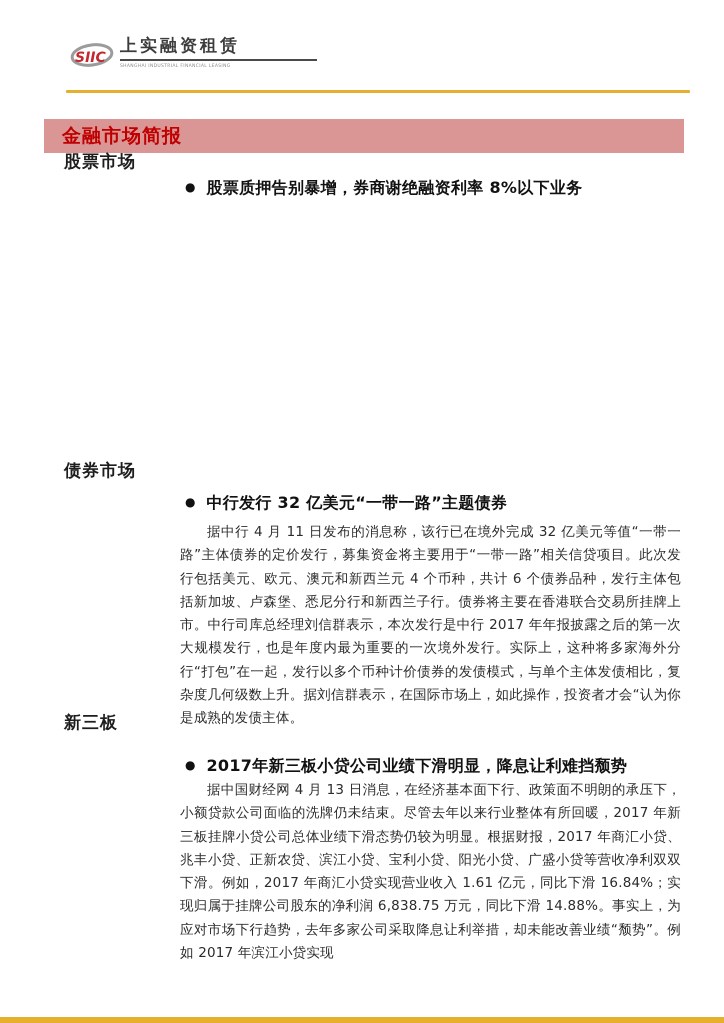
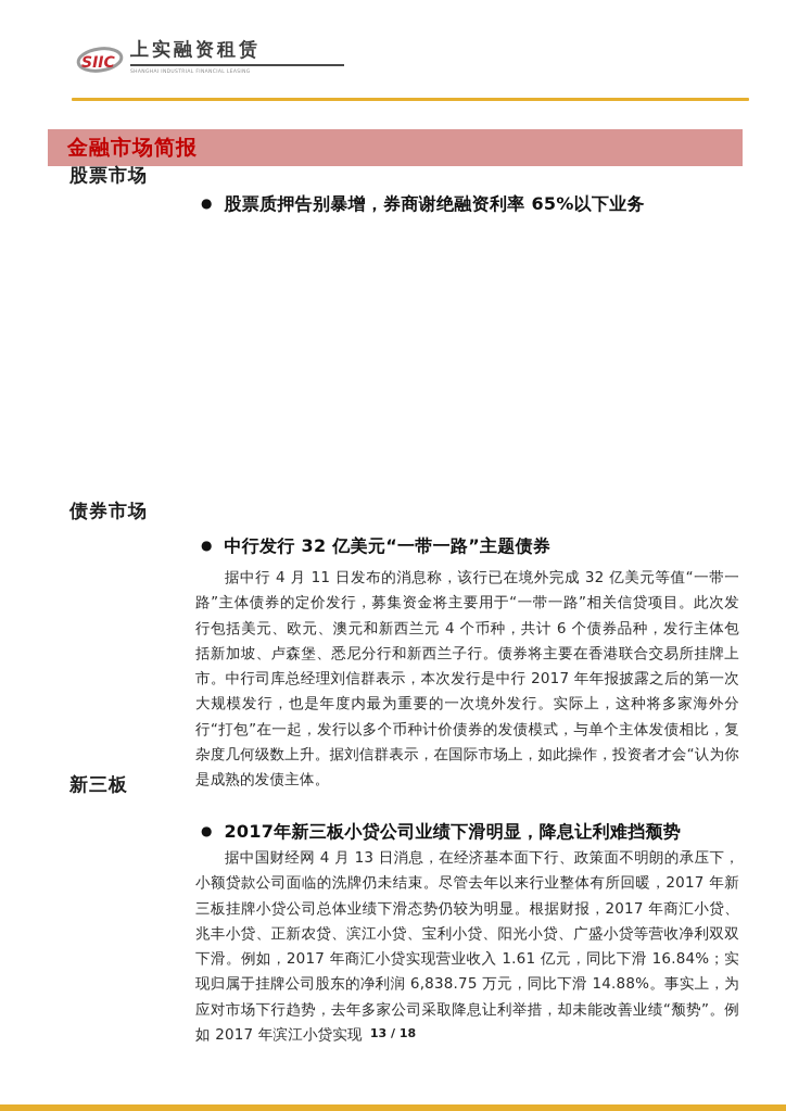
  SIIC
  上实融资租赁
  金融市场简报
  股票市场
  ●
- 股票质押告别暴增，券商谢绝融资利率 8%以下业务
+ 股票质押告别暴增，券商谢绝融资利率 65%以下业务
  债券市场
  ●
  中行发行 32 亿美元“一带一路”主题债券
  据中行 4 月 11 日发布的消息称，该行已在境外完成 32 亿美元等值“一带一路”主体债券的定价发行，募集资金将主要用于“一带一路”相关信贷项目。此次发行包括美元、欧元、澳元和新西兰元 4 个币种，共计 6 个债券品种，发行主体包括新加坡、卢森堡、悉尼分行和新西兰子行。债券将主要在香港联合交易所挂牌上市。中行司库总经理刘信群表示，本次发行是中行 2017 年年报披露之后的第一次大规模发行，也是年度内最为重要的一次境外发行。实际上，这种将多家海外分行“打包”在一起，发行以多个币种计价债券的发债模式，与单个主体发债相比，复杂度几何级数上升。据刘信群表示，在国际市场上，如此操作，投资者才会“认为你是成熟的发债主体。
  新三板
  ●
  2017年新三板小贷公司业绩下滑明显，降息让利难挡颓势
  据中国财经网 4 月 13 日消息，在经济基本面下行、政策面不明朗的承压下，小额贷款公司面临的洗牌仍未结束。尽管去年以来行业整体有所回暖，2017 年新三板挂牌小贷公司总体业绩下滑态势仍较为明显。根据财报，2017 年商汇小贷、兆丰小贷、正新农贷、滨江小贷、宝利小贷、阳光小贷、广盛小贷等营收净利双双下滑。例如，2017 年商汇小贷实现营业收入 1.61 亿元，同比下滑 16.84%；实现归属于挂牌公司股东的净利润 6,838.75 万元，同比下滑 14.88%。事实上，为应对市场下行趋势，去年多家公司采取降息让利举措，却未能改善业绩“颓势”。例如 2017 年滨江小贷实现
+ 13 / 18
